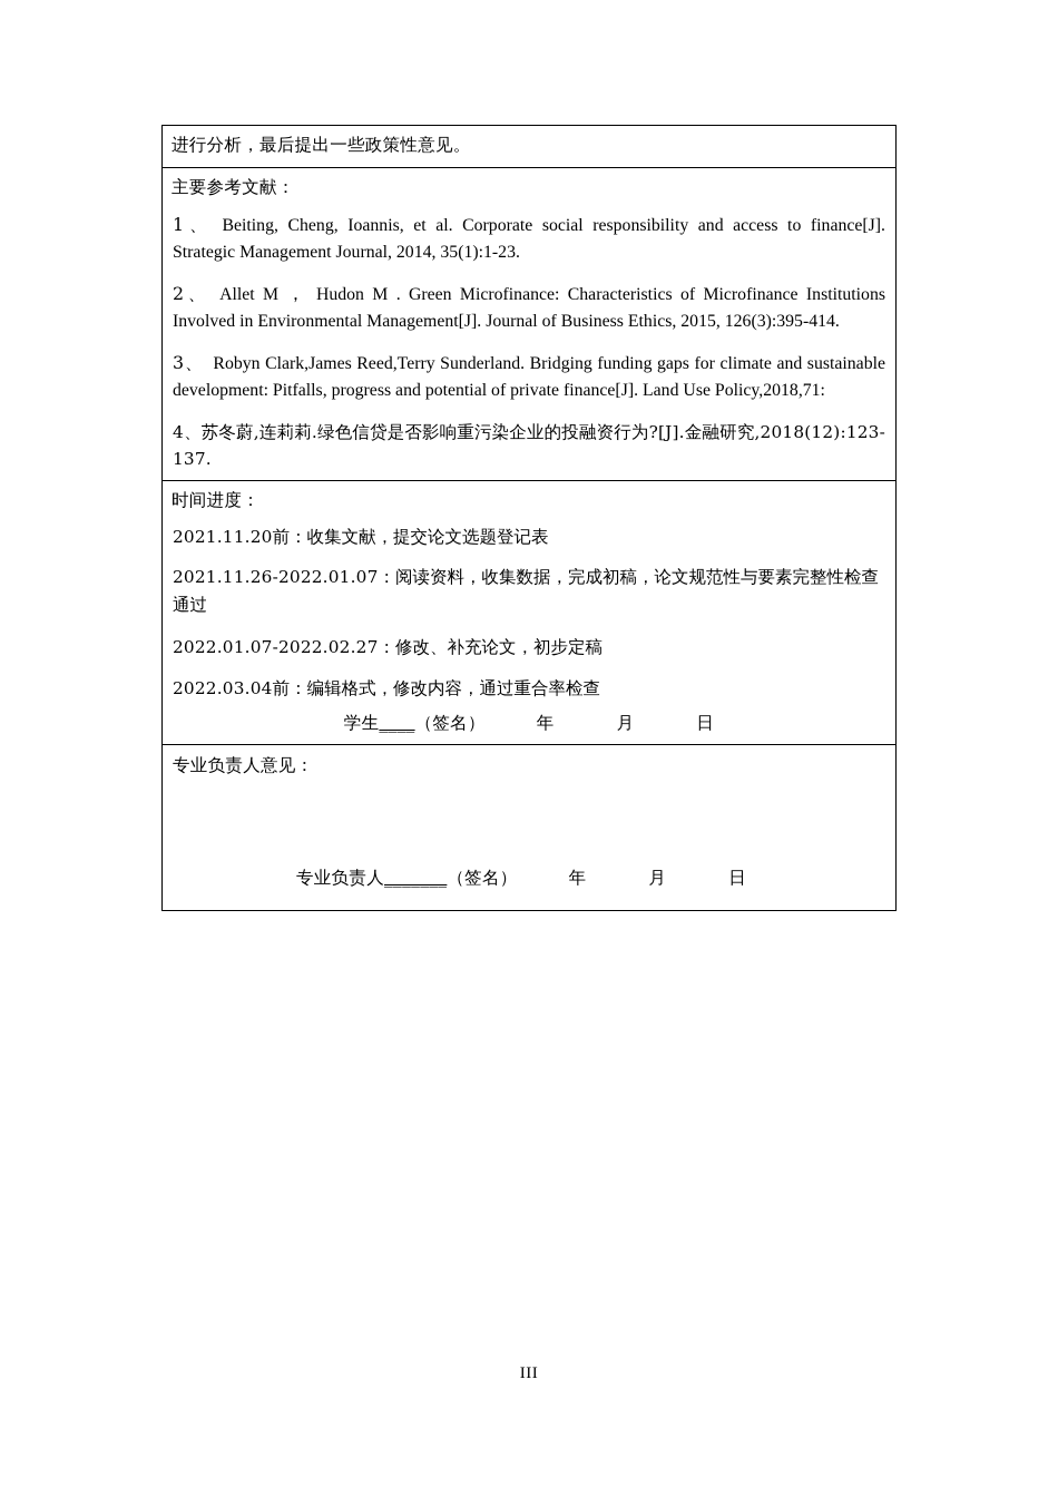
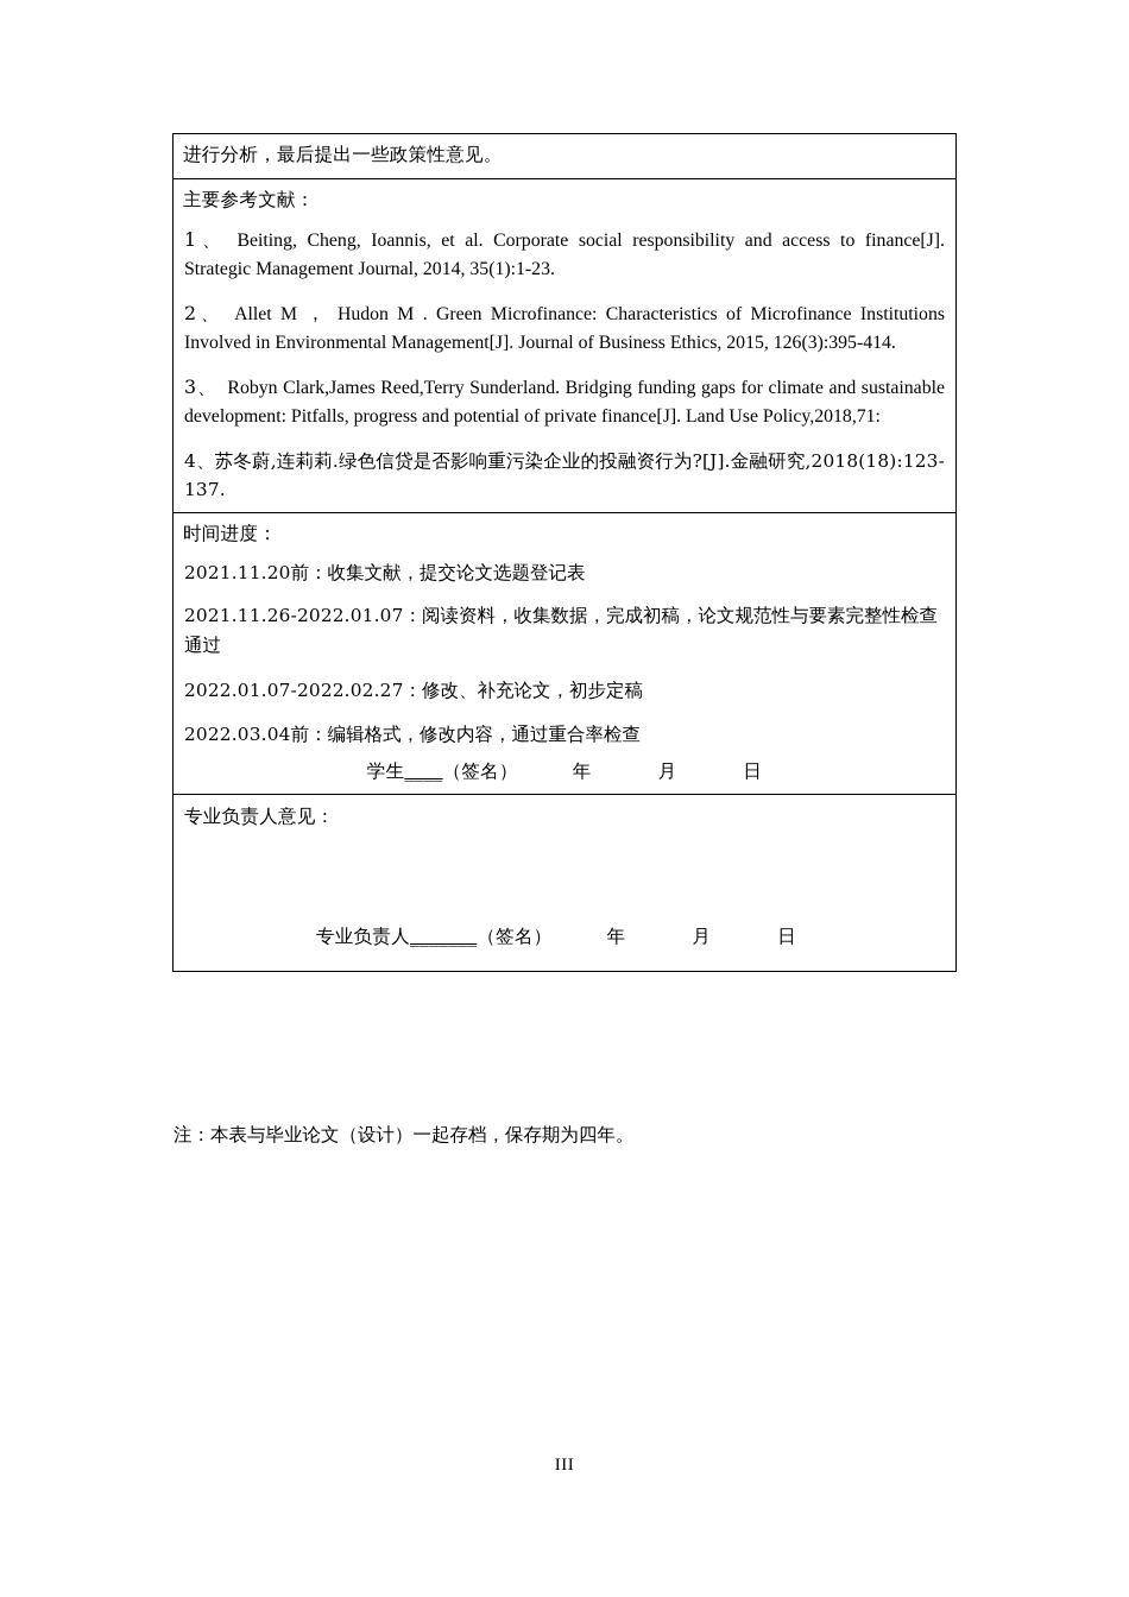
  进行分析，最后提出一些政策性意见。
  主要参考文献：
  1、 Beiting, Cheng, Ioannis, et al. Corporate social responsibility and access to finance[J]. Strategic Management Journal, 2014, 35(1):1-23.
  2、 Allet M ， Hudon M . Green Microfinance: Characteristics of Microfinance Institutions Involved in Environmental Management[J]. Journal of Business Ethics, 2015, 126(3):395-414.
  3、 Robyn Clark,James Reed,Terry Sunderland. Bridging funding gaps for climate and sustainable development: Pitfalls, progress and potential of private finance[J]. Land Use Policy,2018,71:
- 4、苏冬蔚,连莉莉.绿色信贷是否影响重污染企业的投融资行为?[J].金融研究,2018(12):123-137.
+ 4、苏冬蔚,连莉莉.绿色信贷是否影响重污染企业的投融资行为?[J].金融研究,2018(18):123-137.
  时间进度：
  2021.11.20前：收集文献，提交论文选题登记表
  2021.11.26-2022.01.07：阅读资料，收集数据，完成初稿，论文规范性与要素完整性检查通过
  2022.01.07-2022.02.27：修改、补充论文，初步定稿
  2022.03.04前：编辑格式，修改内容，通过重合率检查
  学生____（签名） 年 月 日
  专业负责人意见：
  专业负责人_______（签名） 年 月 日
+ 注：本表与毕业论文（设计）一起存档，保存期为四年。
  III
